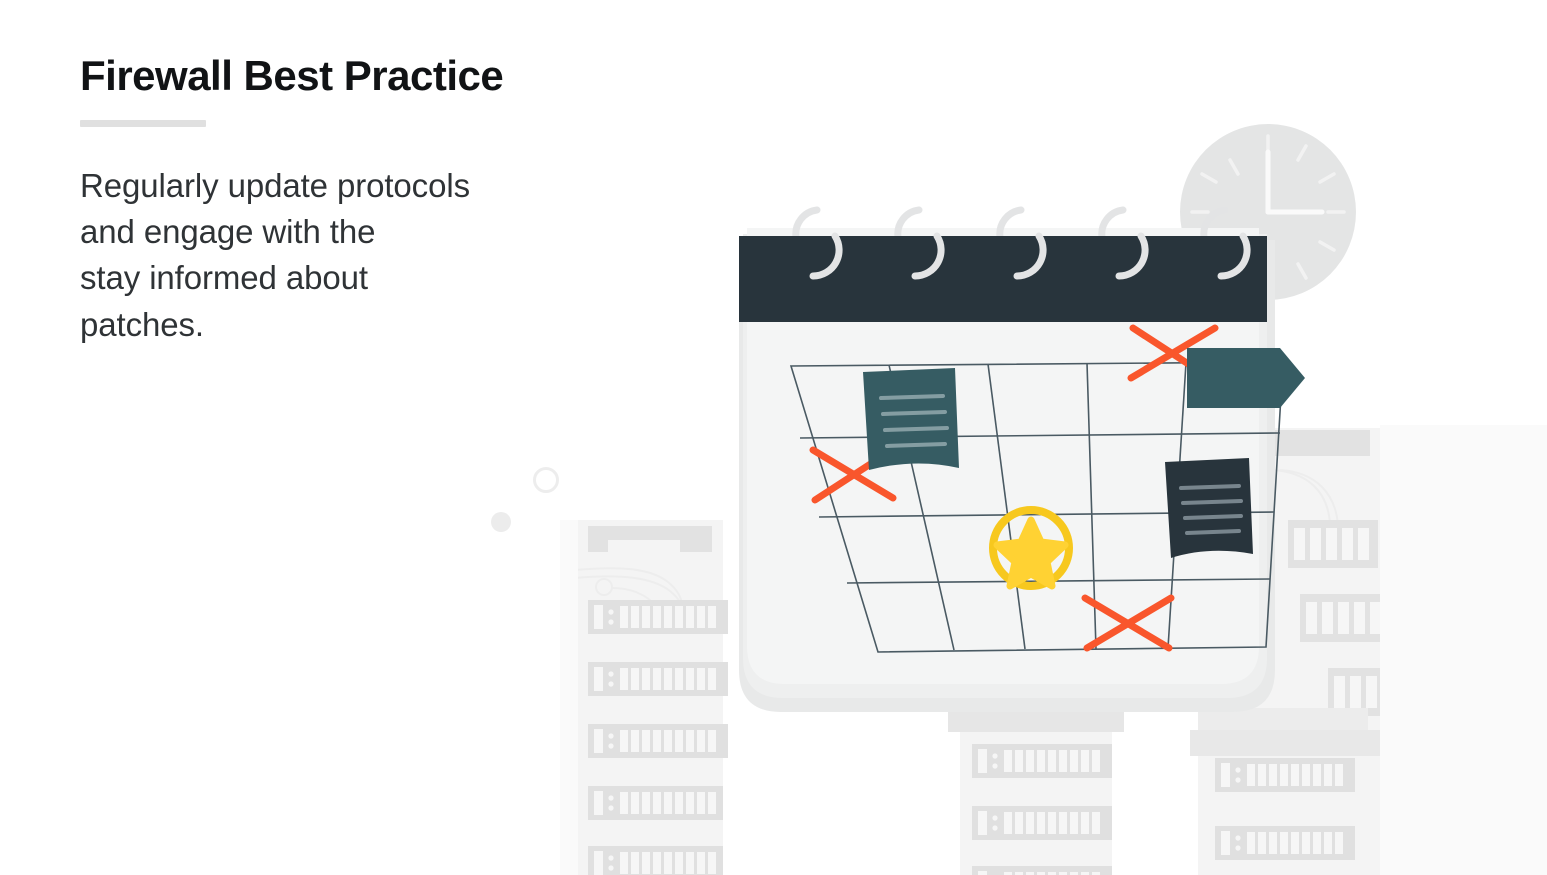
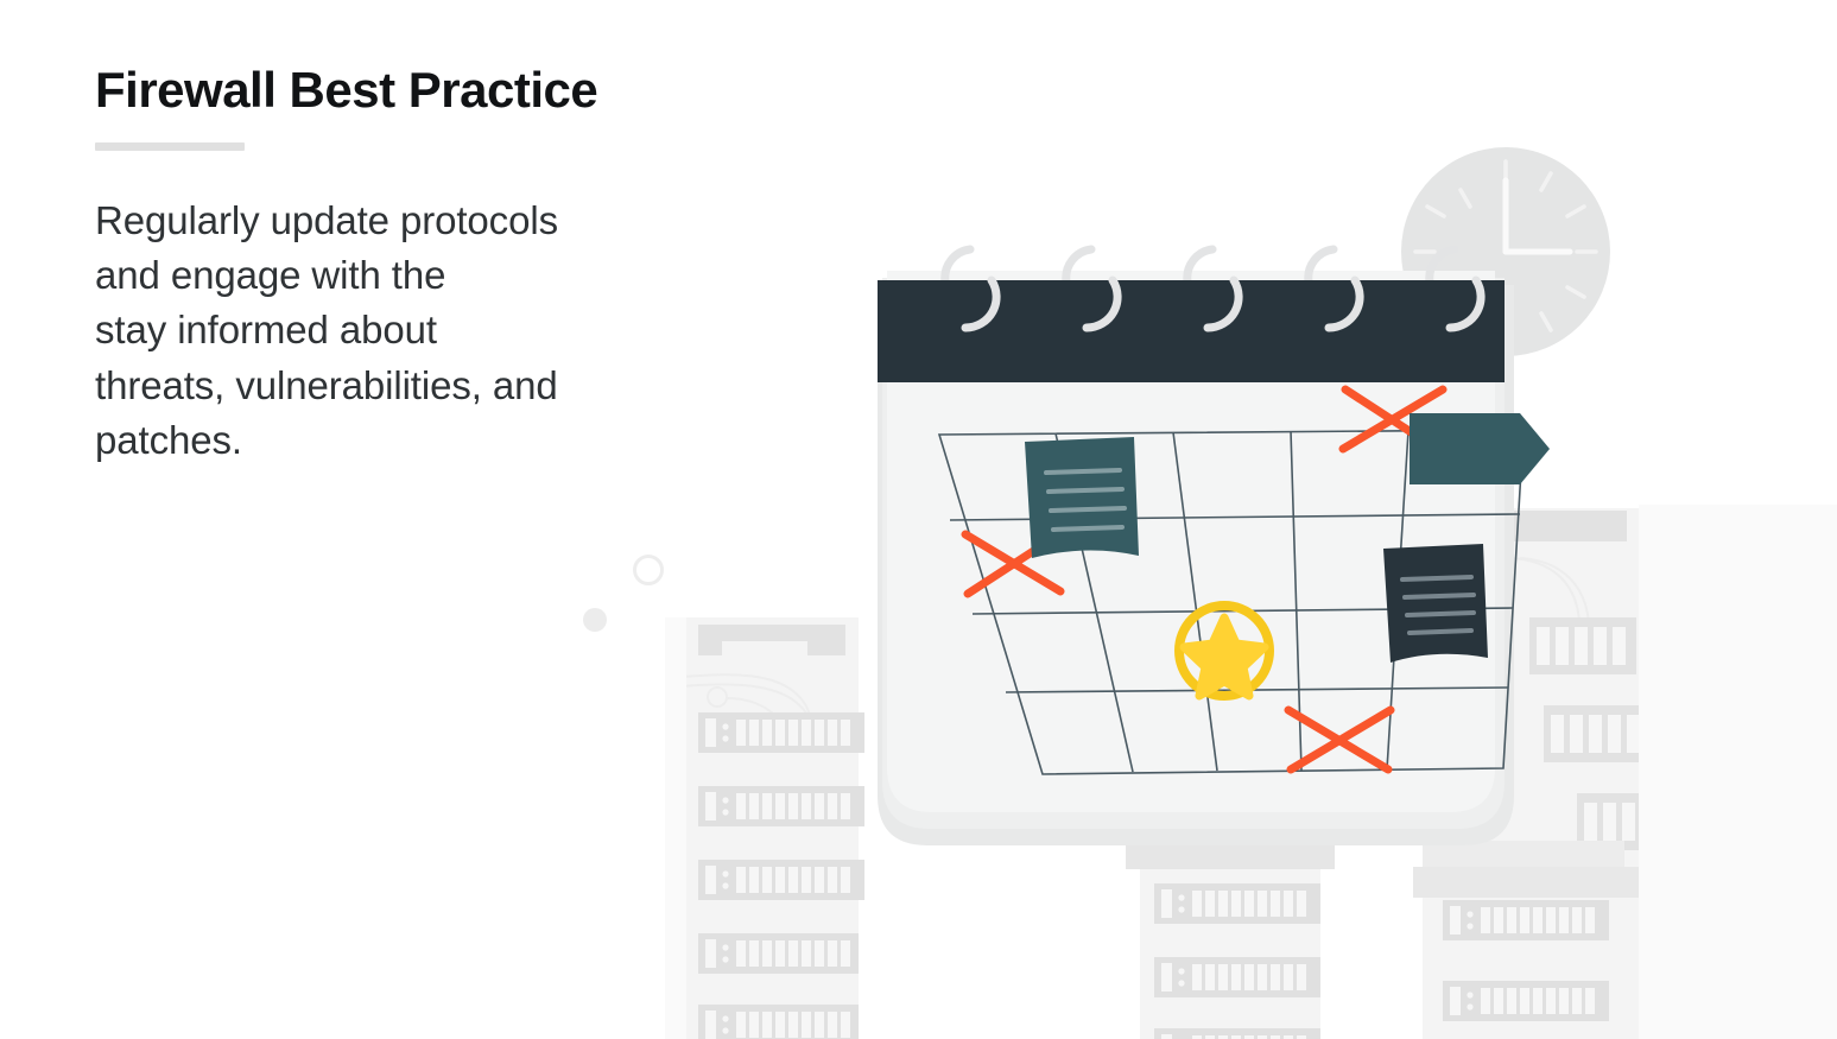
  Firewall Best Practice
  Regularly update protocols
  and engage with the
  stay informed about
+ threats, vulnerabilities, and
  patches.
